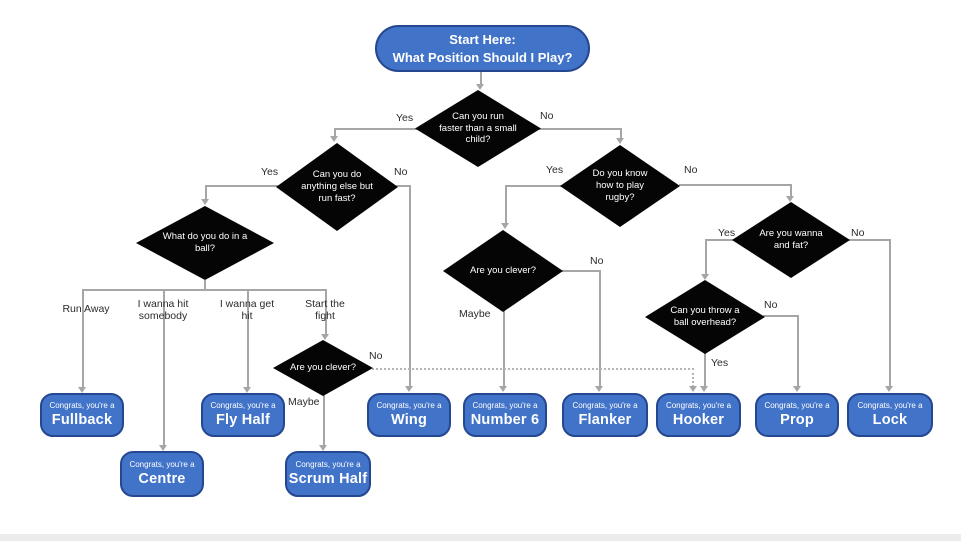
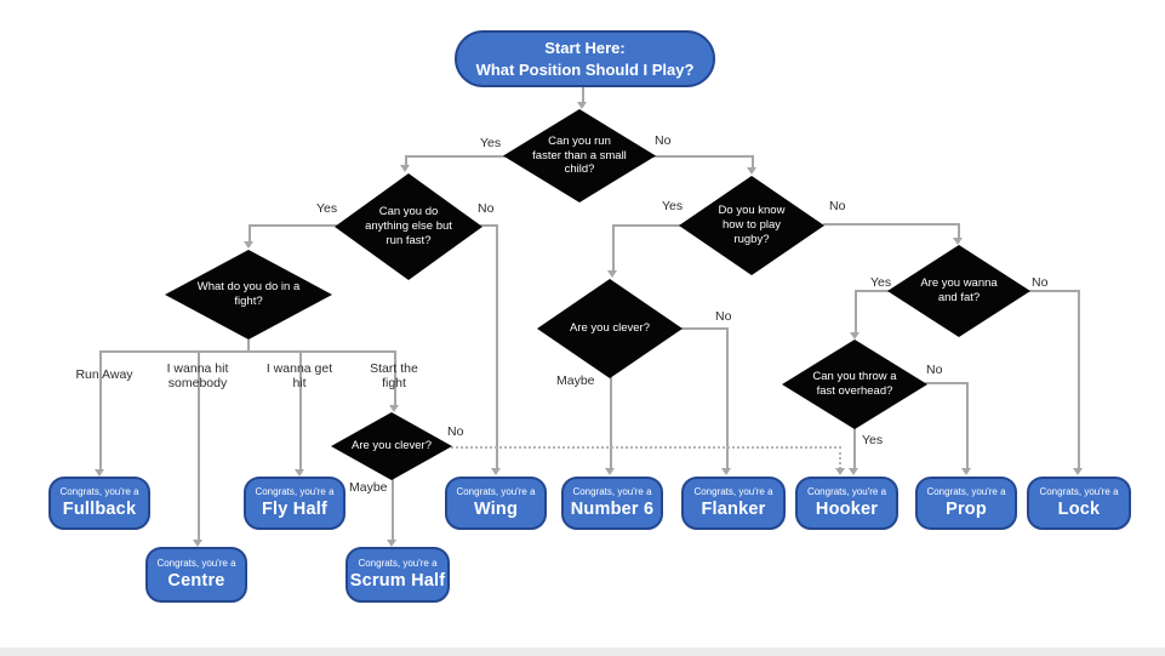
  Start Here:
  What Position Should I Play?
  Can you run faster than a small child?
  Can you do anything else but run fast?
  Do you know how to play rugby?
- What do you do in a ball?
+ What do you do in a fight?
  Are you clever?
  Are you wanna and fat?
- Can you throw a ball overhead?
+ Can you throw a fast overhead?
  Are you clever?
  Yes
  No
  Yes
  No
  Yes
  No
  Run Away
  I wanna hit somebody
  I wanna get hit
  Start the fight
  No
  Maybe
  No
  Maybe
  Yes
  No
  No
  Yes
  Congrats, you're a
  Fullback
  Congrats, you're a
  Fly Half
  Congrats, you're a
  Wing
  Congrats, you're a
  Number 6
  Congrats, you're a
  Flanker
  Congrats, you're a
  Hooker
  Congrats, you're a
  Prop
  Congrats, you're a
  Lock
  Congrats, you're a
  Centre
  Congrats, you're a
  Scrum Half
